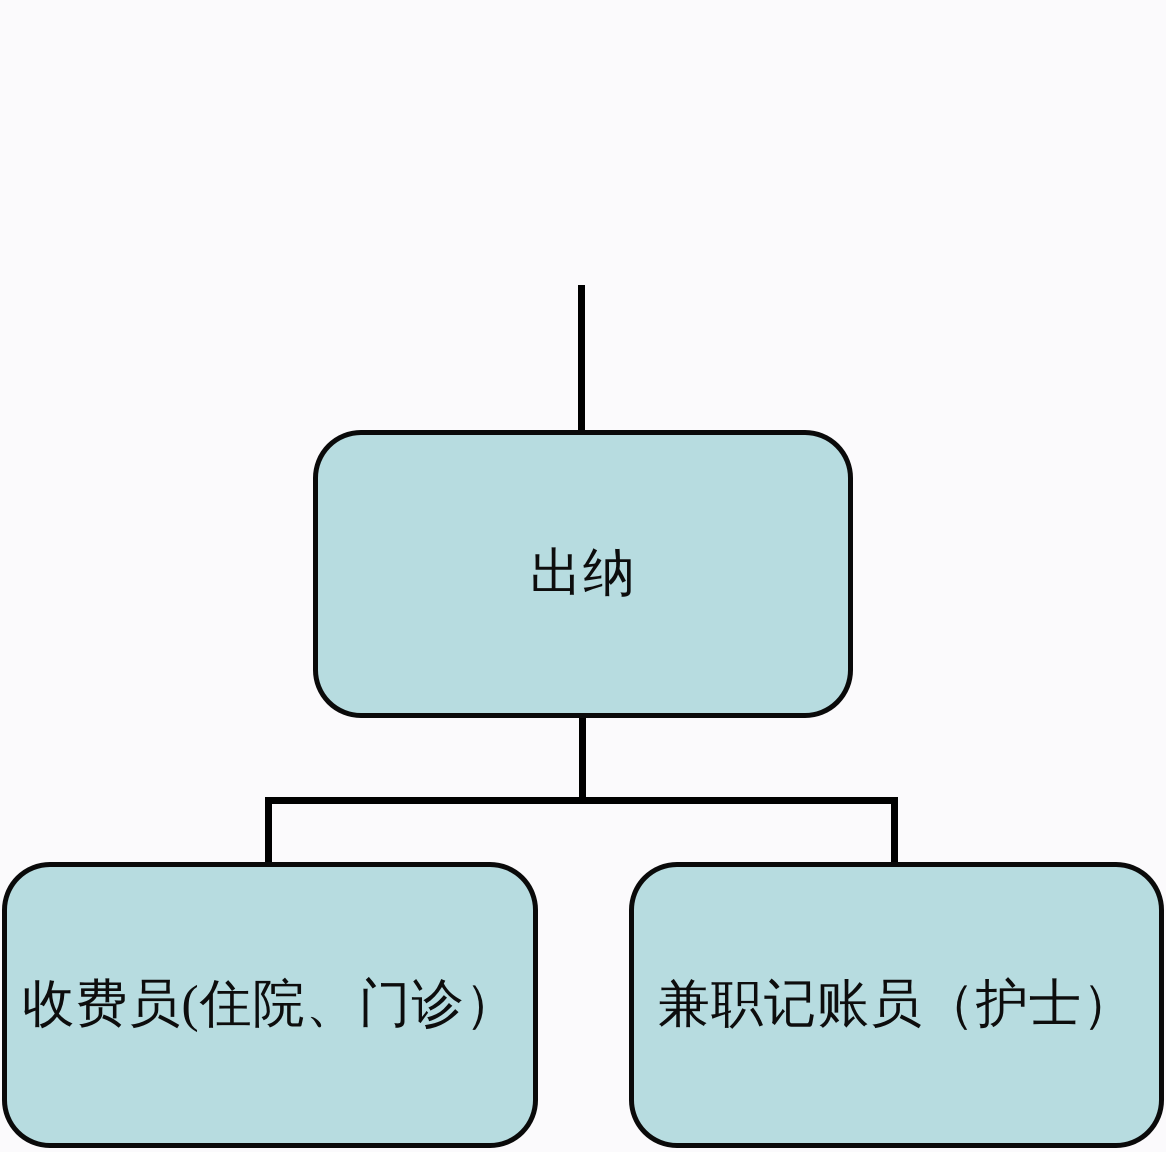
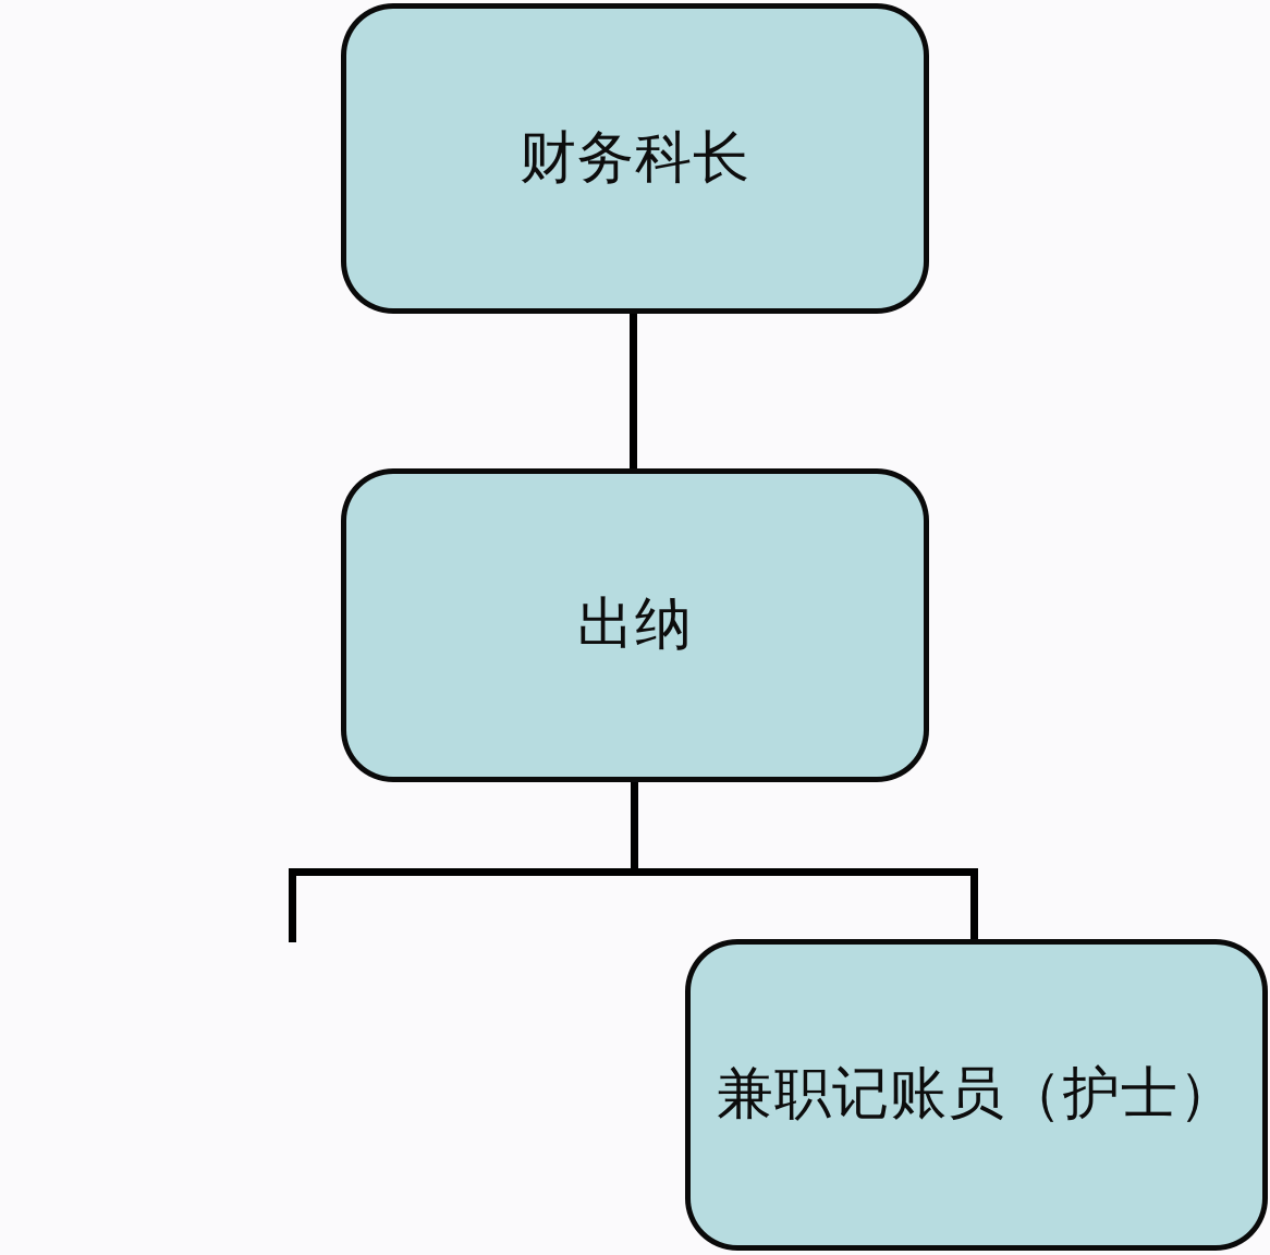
+ 财务科长
  出纳
- 收费员(住院、门诊）
  兼职记账员（护士）
